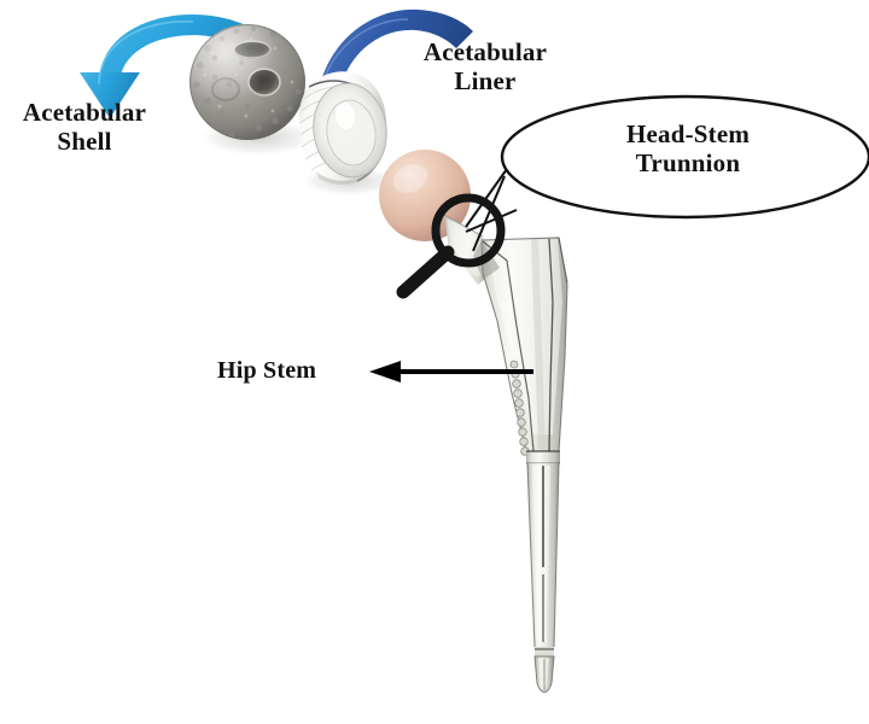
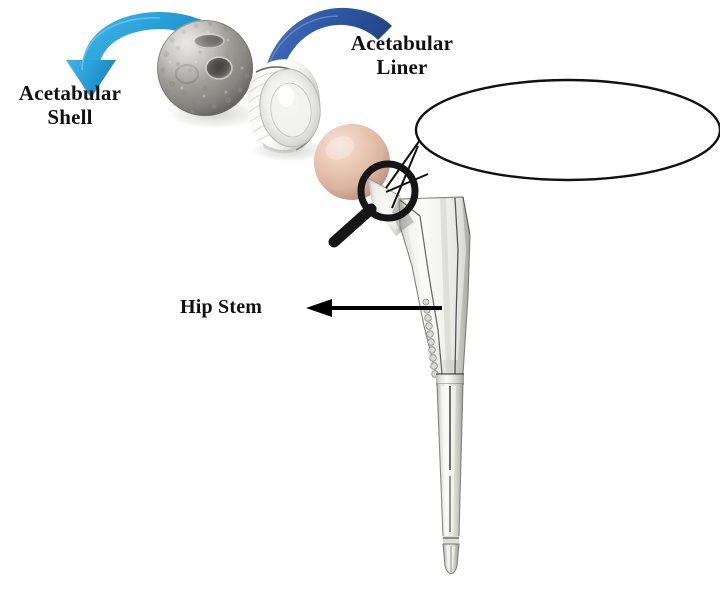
  Acetabular
  Shell
  Acetabular
  Liner
- Head-Stem
- Trunnion
  Hip Stem
